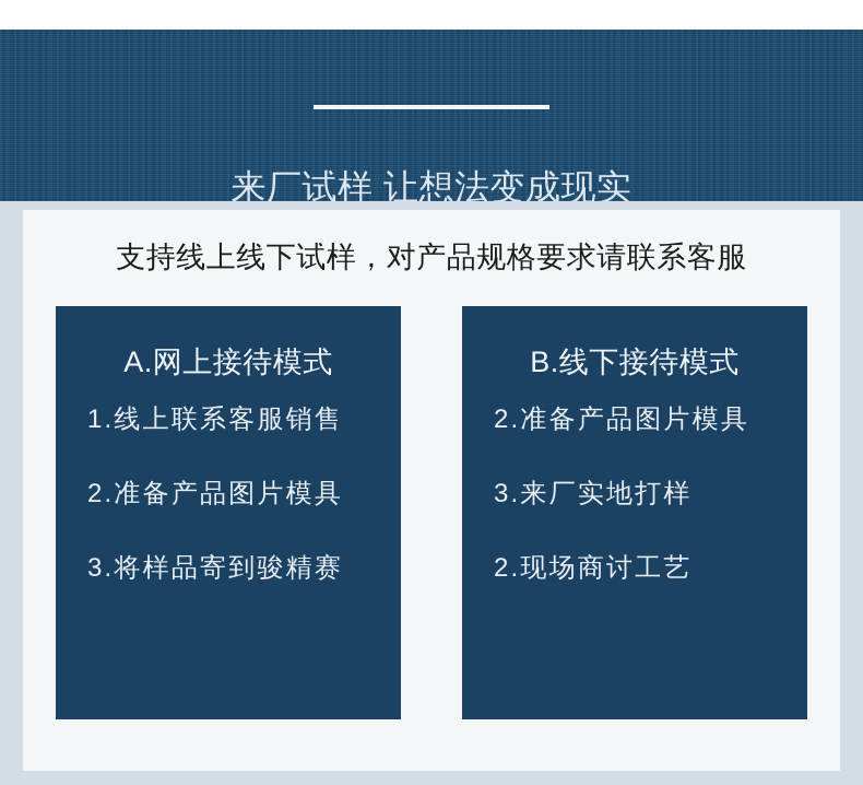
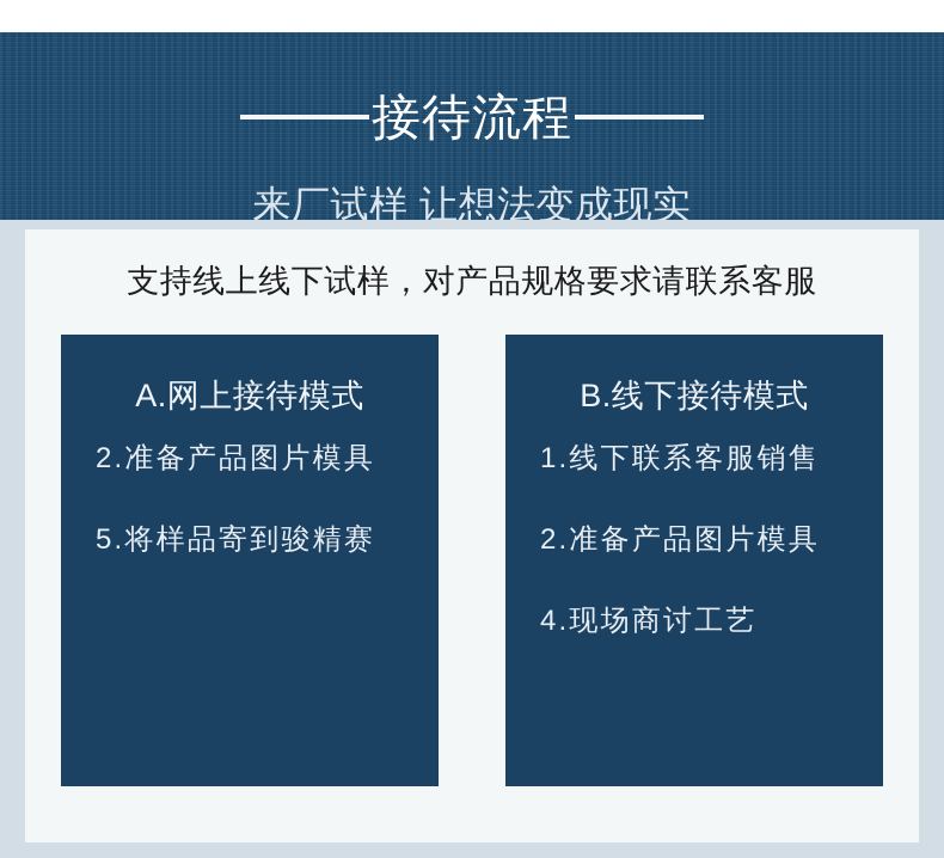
+ 接待流程
  来厂试样 让想法变成现实
  支持线上线下试样，对产品规格要求请联系客服
  A.网上接待模式
- 1.线上联系客服销售
  2.准备产品图片模具
- 3.将样品寄到骏精赛
+ 5.将样品寄到骏精赛
  B.线下接待模式
+ 1.线下联系客服销售
  2.准备产品图片模具
- 3.来厂实地打样
- 2.现场商讨工艺
+ 4.现场商讨工艺
